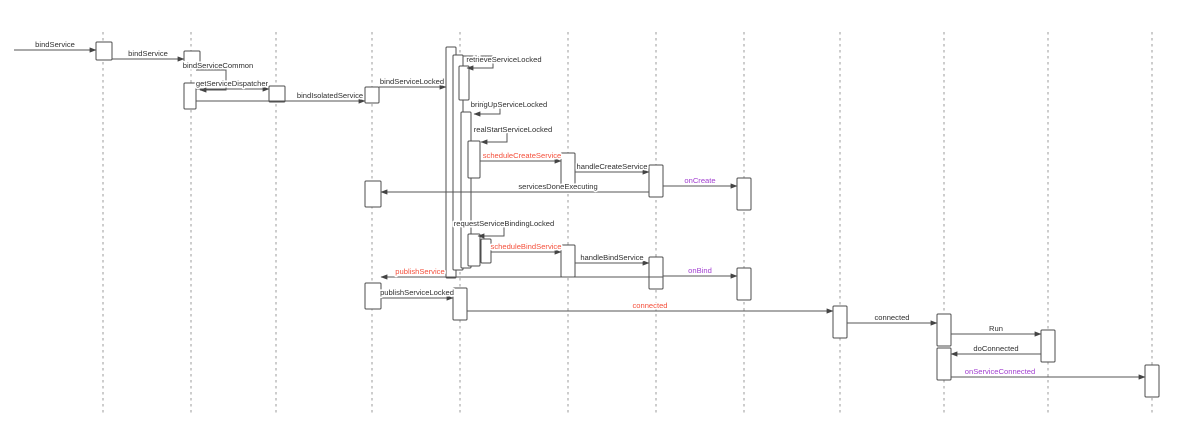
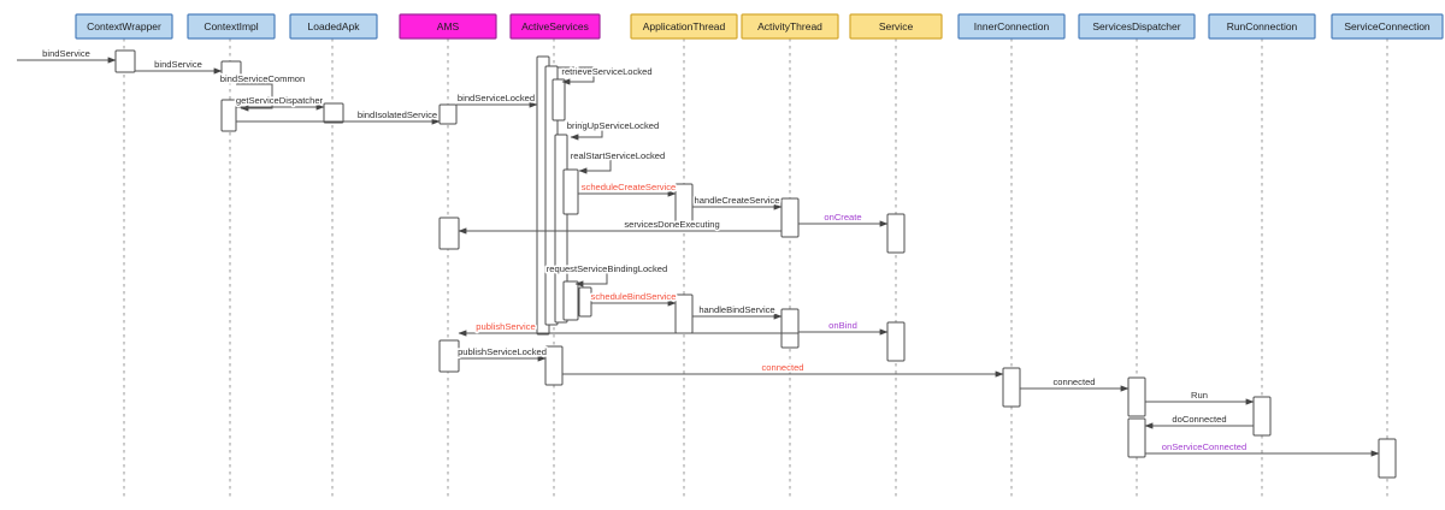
+ ContextWrapper
+ ContextImpl
+ LoadedApk
+ AMS
+ ActiveServices
+ ApplicationThread
+ ActivityThread
+ Service
+ InnerConnection
+ ServicesDispatcher
+ RunConnection
+ ServiceConnection
  bindService
  bindService
  bindServiceCommon
  getServiceDispatcher
  bindIsolatedService
  bindServiceLocked
  retrieveServiceLocked
  bringUpServiceLocked
  realStartServiceLocked
  scheduleCreateService
  handleCreateService
  onCreate
  servicesDoneExecuting
  requestServiceBindingLocked
  scheduleBindService
  handleBindService
  onBind
  publishService
  publishServiceLocked
  connected
  connected
  Run
  doConnected
  onServiceConnected
